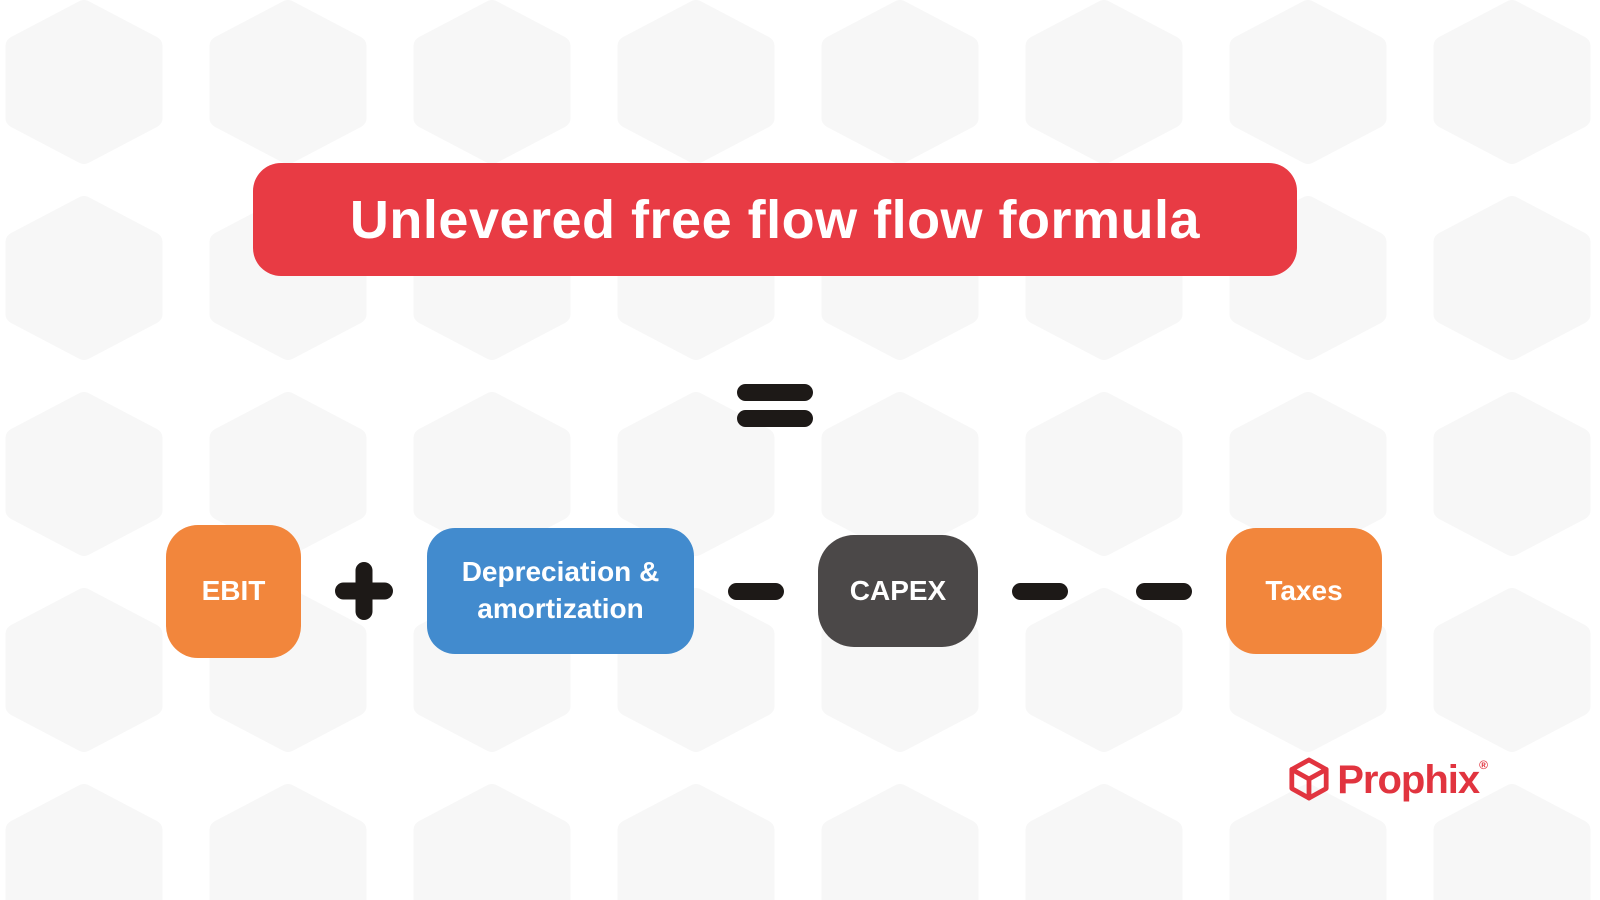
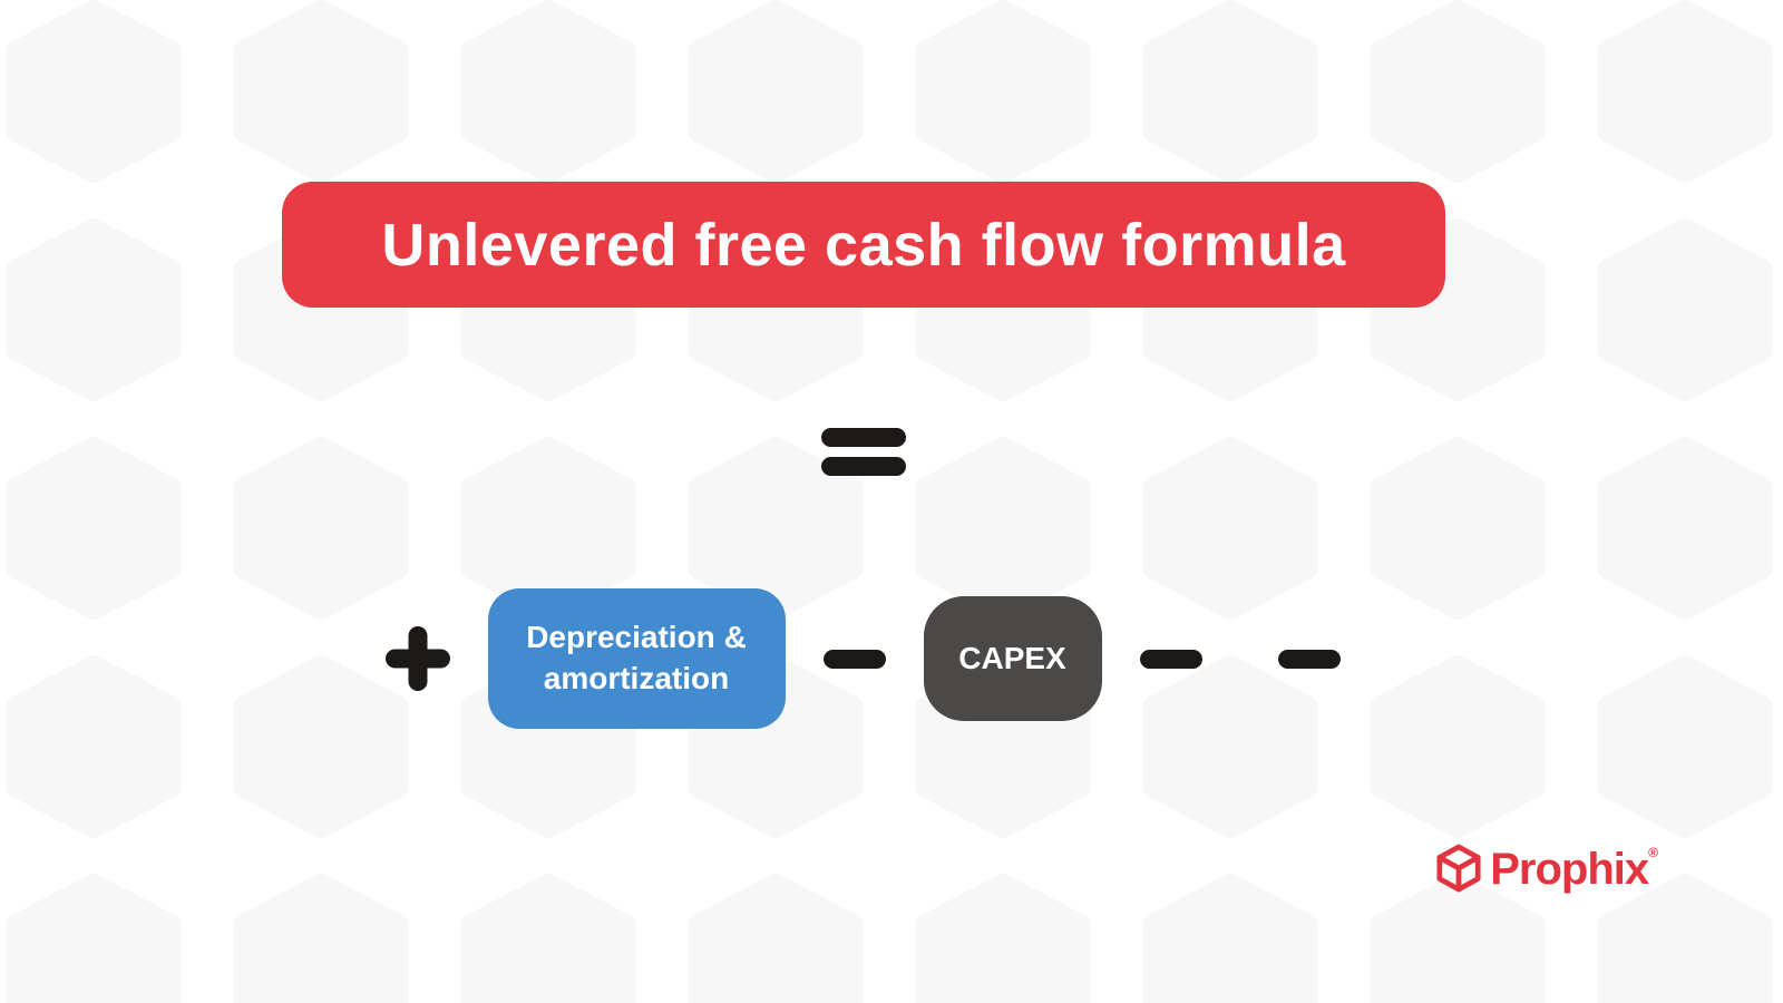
- Unlevered free flow flow formula
+ Unlevered free cash flow formula
- EBIT
  Depreciation & amortization
  CAPEX
- Taxes
  Prophix®
